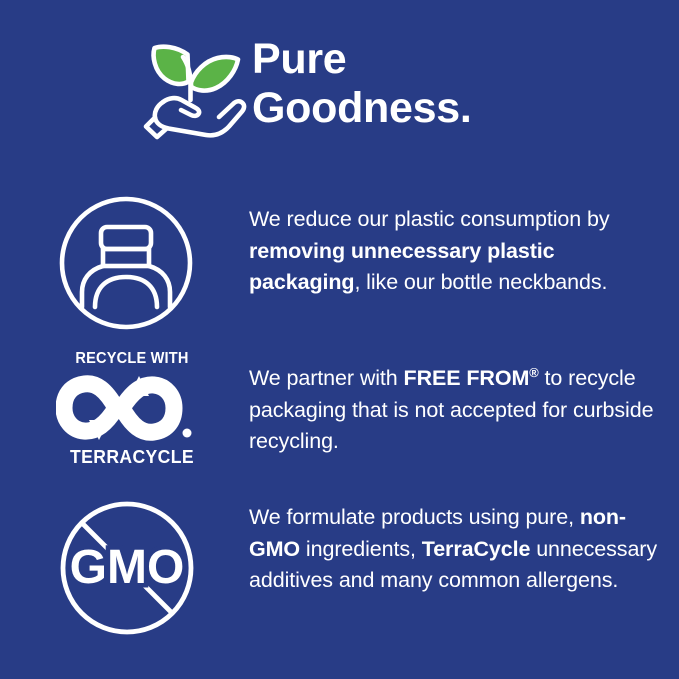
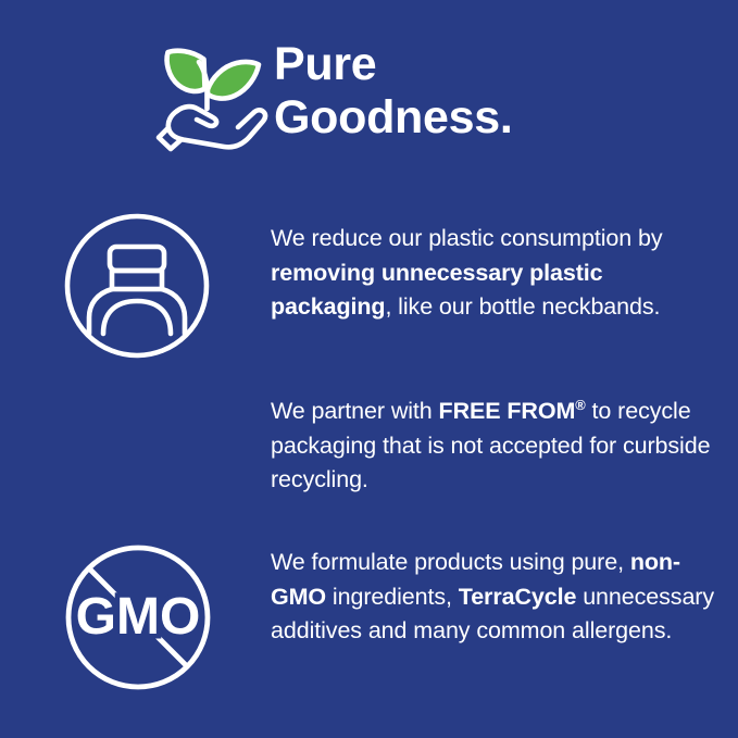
  Pure
  Goodness.
  We reduce our plastic consumption by removing unnecessary plastic packaging, like our bottle neckbands.
- RECYCLE WITH
- TERRACYCLE
  We partner with FREE FROM® to recycle packaging that is not accepted for curbside recycling.
  GMO
  We formulate products using pure, non-GMO ingredients, TerraCycle unnecessary additives and many common allergens.
